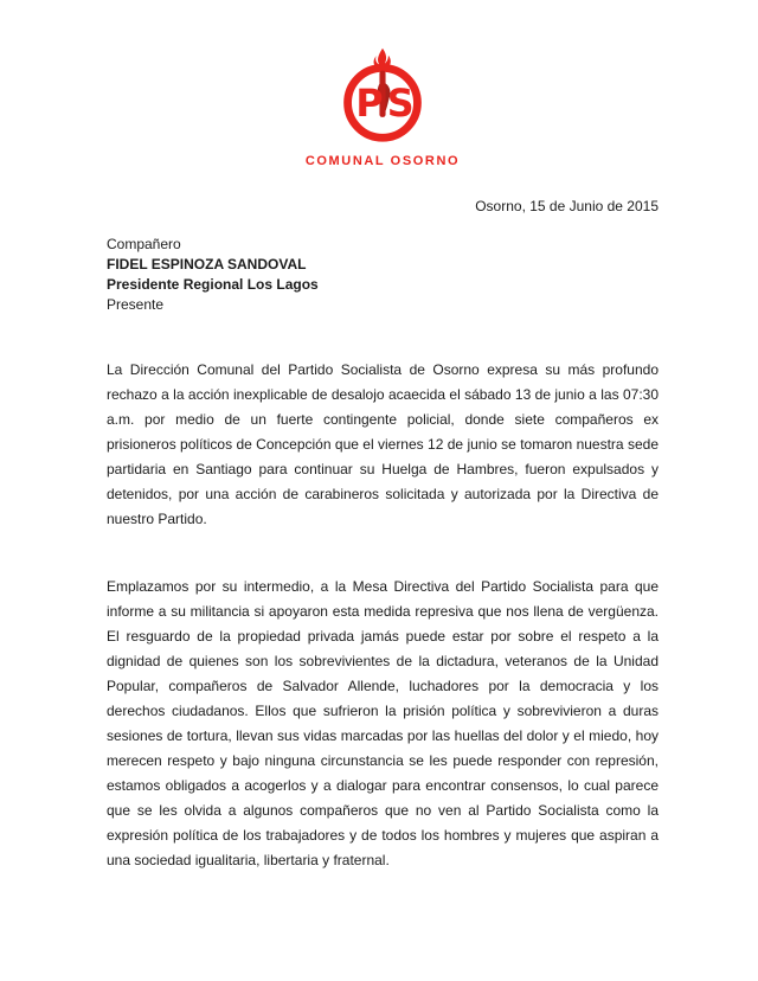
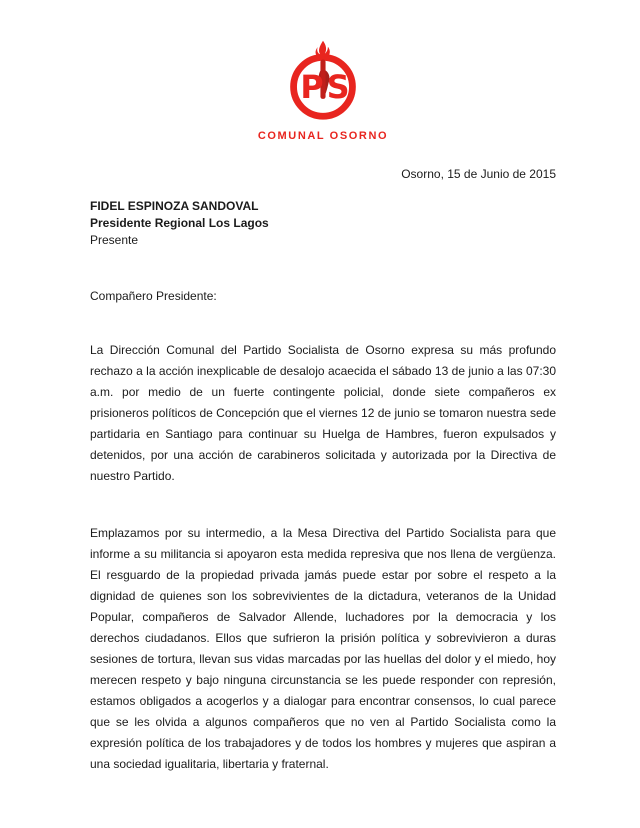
  P
  S
  COMUNAL OSORNO
  Osorno, 15 de Junio de 2015
- Compañero
  FIDEL ESPINOZA SANDOVAL
  Presidente Regional Los Lagos
  Presente
+ Compañero Presidente:
  La Dirección Comunal del Partido Socialista de Osorno expresa su más profundo rechazo a la acción inexplicable de desalojo acaecida el sábado 13 de junio a las 07:30 a.m. por medio de un fuerte contingente policial, donde siete compañeros ex prisioneros políticos de Concepción que el viernes 12 de junio se tomaron nuestra sede partidaria en Santiago para continuar su Huelga de Hambres, fueron expulsados y detenidos, por una acción de carabineros solicitada y autorizada por la Directiva de nuestro Partido.
  Emplazamos por su intermedio, a la Mesa Directiva del Partido Socialista para que informe a su militancia si apoyaron esta medida represiva que nos llena de vergüenza. El resguardo de la propiedad privada jamás puede estar por sobre el respeto a la dignidad de quienes son los sobrevivientes de la dictadura, veteranos de la Unidad Popular, compañeros de Salvador Allende, luchadores por la democracia y los derechos ciudadanos. Ellos que sufrieron la prisión política y sobrevivieron a duras sesiones de tortura, llevan sus vidas marcadas por las huellas del dolor y el miedo, hoy merecen respeto y bajo ninguna circunstancia se les puede responder con represión, estamos obligados a acogerlos y a dialogar para encontrar consensos, lo cual parece que se les olvida a algunos compañeros que no ven al Partido Socialista como la expresión política de los trabajadores y de todos los hombres y mujeres que aspiran a una sociedad igualitaria, libertaria y fraternal.
